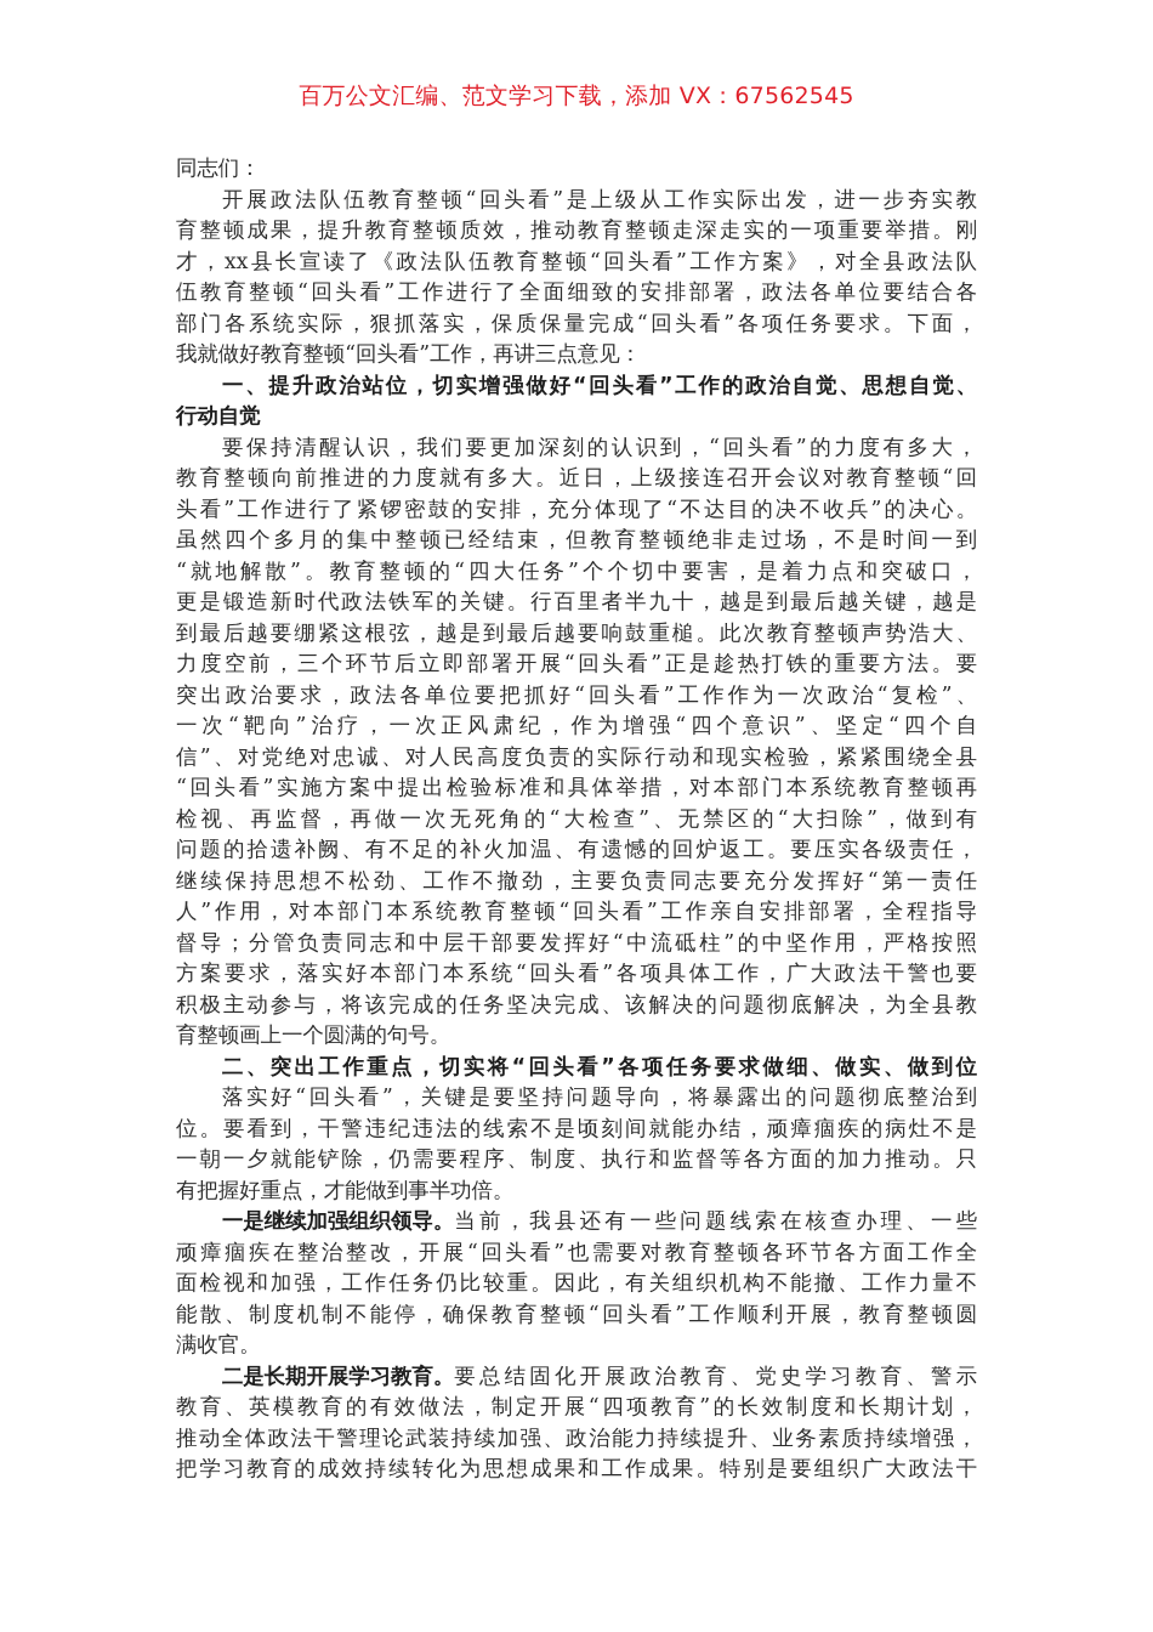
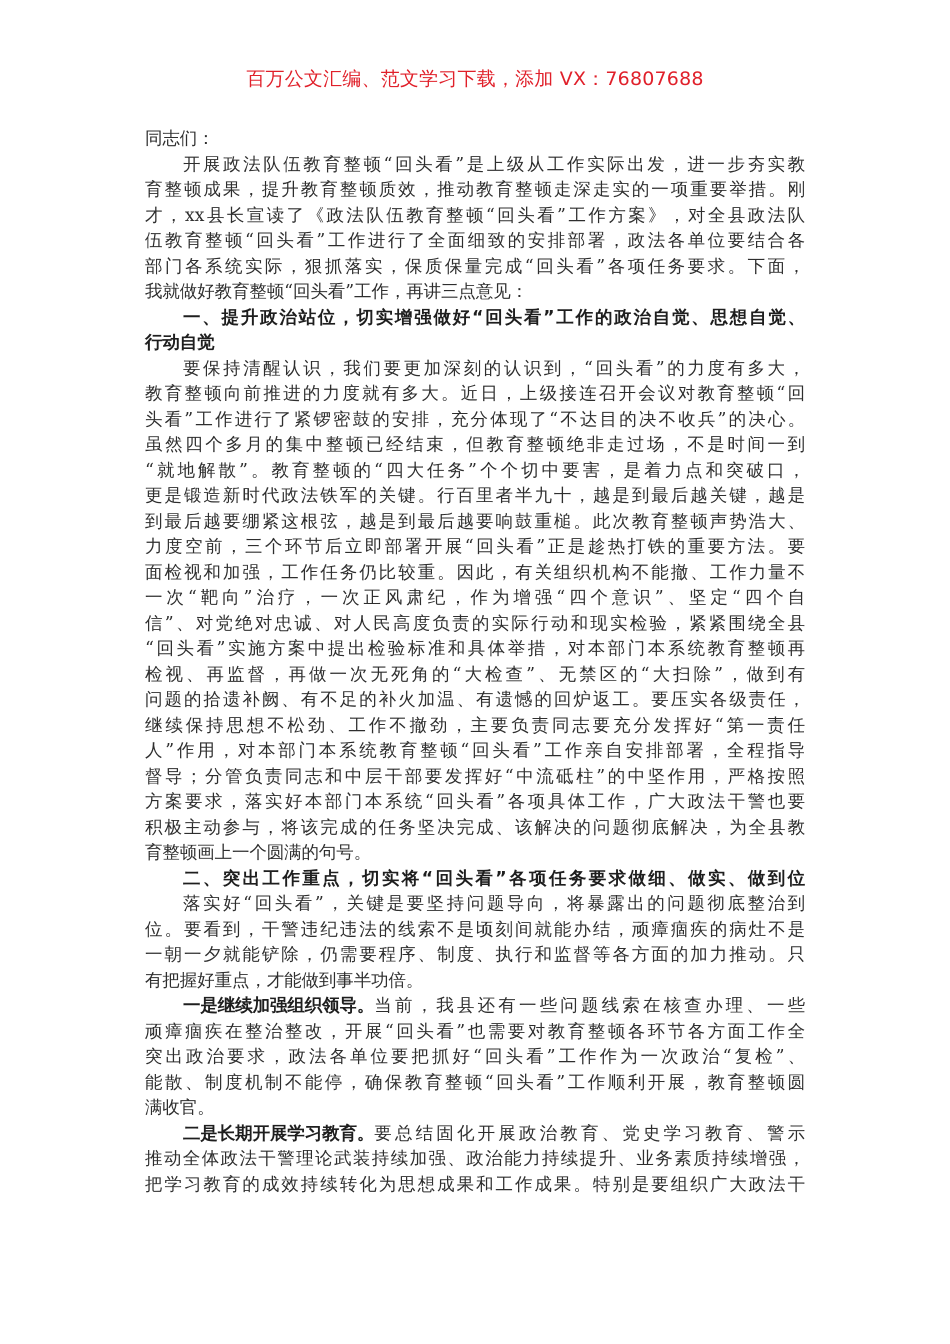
- 百万公文汇编、范文学习下载，添加 VX：67562545
+ 百万公文汇编、范文学习下载，添加 VX：76807688
  同志们：
  开展政法队伍教育整顿“回头看”是上级从工作实际出发，进一步夯实教
  育整顿成果，提升教育整顿质效，推动教育整顿走深走实的一项重要举措。刚
  才，xx县长宣读了《政法队伍教育整顿“回头看”工作方案》，对全县政法队
  伍教育整顿“回头看”工作进行了全面细致的安排部署，政法各单位要结合各
  部门各系统实际，狠抓落实，保质保量完成“回头看”各项任务要求。下面，
  我就做好教育整顿“回头看”工作，再讲三点意见：
  一、提升政治站位，切实增强做好“回头看”工作的政治自觉、思想自觉、
  行动自觉
  要保持清醒认识，我们要更加深刻的认识到，“回头看”的力度有多大，
  教育整顿向前推进的力度就有多大。近日，上级接连召开会议对教育整顿“回
  头看”工作进行了紧锣密鼓的安排，充分体现了“不达目的决不收兵”的决心。
  虽然四个多月的集中整顿已经结束，但教育整顿绝非走过场，不是时间一到
  “就地解散”。教育整顿的“四大任务”个个切中要害，是着力点和突破口，
  更是锻造新时代政法铁军的关键。行百里者半九十，越是到最后越关键，越是
  到最后越要绷紧这根弦，越是到最后越要响鼓重槌。此次教育整顿声势浩大、
  力度空前，三个环节后立即部署开展“回头看”正是趁热打铁的重要方法。要
- 突出政治要求，政法各单位要把抓好“回头看”工作作为一次政治“复检”、
+ 面检视和加强，工作任务仍比较重。因此，有关组织机构不能撤、工作力量不
  一次“靶向”治疗，一次正风肃纪，作为增强“四个意识”、坚定“四个自
  信”、对党绝对忠诚、对人民高度负责的实际行动和现实检验，紧紧围绕全县
  “回头看”实施方案中提出检验标准和具体举措，对本部门本系统教育整顿再
  检视、再监督，再做一次无死角的“大检查”、无禁区的“大扫除”，做到有
  问题的拾遗补阙、有不足的补火加温、有遗憾的回炉返工。要压实各级责任，
  继续保持思想不松劲、工作不撤劲，主要负责同志要充分发挥好“第一责任
  人”作用，对本部门本系统教育整顿“回头看”工作亲自安排部署，全程指导
  督导；分管负责同志和中层干部要发挥好“中流砥柱”的中坚作用，严格按照
  方案要求，落实好本部门本系统“回头看”各项具体工作，广大政法干警也要
  积极主动参与，将该完成的任务坚决完成、该解决的问题彻底解决，为全县教
  育整顿画上一个圆满的句号。
  二、突出工作重点，切实将“回头看”各项任务要求做细、做实、做到位
  落实好“回头看”，关键是要坚持问题导向，将暴露出的问题彻底整治到
  位。要看到，干警违纪违法的线索不是顷刻间就能办结，顽瘴痼疾的病灶不是
  一朝一夕就能铲除，仍需要程序、制度、执行和监督等各方面的加力推动。只
  有把握好重点，才能做到事半功倍。
  一是继续加强组织领导。
  当前，我县还有一些问题线索在核查办理、一些
  顽瘴痼疾在整治整改，开展“回头看”也需要对教育整顿各环节各方面工作全
- 面检视和加强，工作任务仍比较重。因此，有关组织机构不能撤、工作力量不
+ 突出政治要求，政法各单位要把抓好“回头看”工作作为一次政治“复检”、
  能散、制度机制不能停，确保教育整顿“回头看”工作顺利开展，教育整顿圆
  满收官。
  二是长期开展学习教育。
  要总结固化开展政治教育、党史学习教育、警示
- 教育、英模教育的有效做法，制定开展“四项教育”的长效制度和长期计划，
  推动全体政法干警理论武装持续加强、政治能力持续提升、业务素质持续增强，
  把学习教育的成效持续转化为思想成果和工作成果。特别是要组织广大政法干
